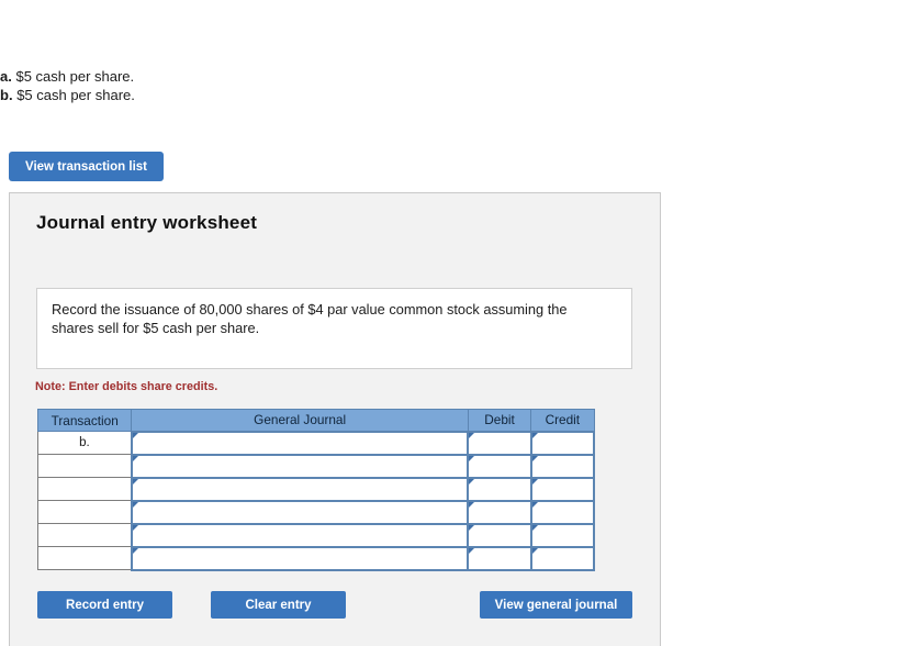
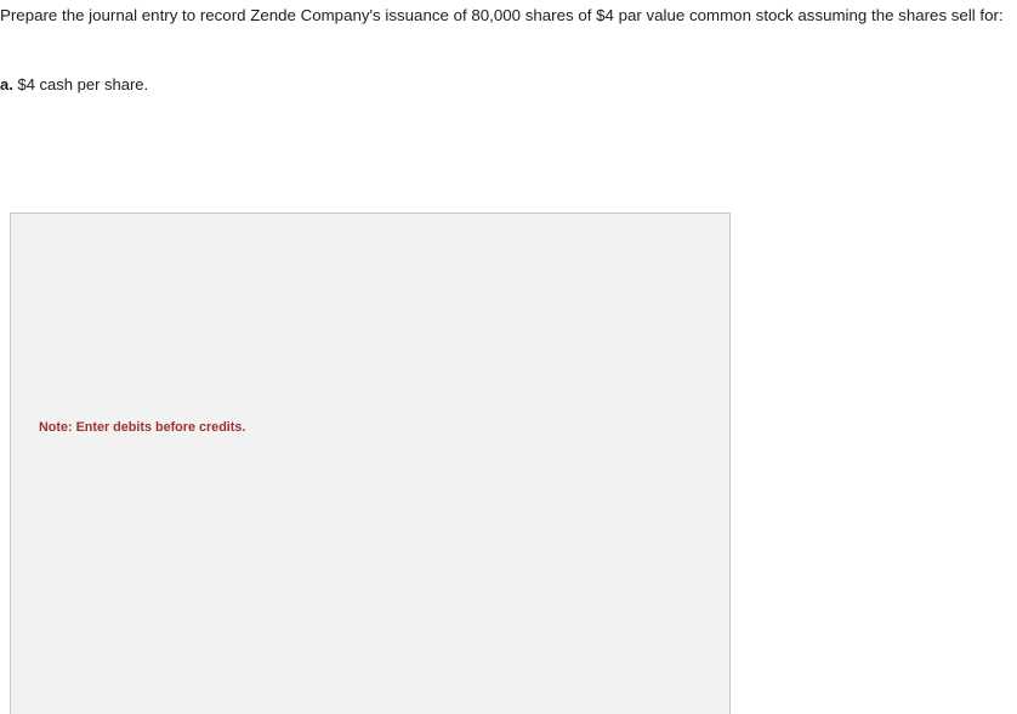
+ Prepare the journal entry to record Zende Company's issuance of 80,000 shares of $4 par value common stock assuming the shares sell for:
- a. $5 cash per share.
+ a. $4 cash per share.
- b. $5 cash per share.
- View transaction list
- Journal entry worksheet
- Record the issuance of 80,000 shares of $4 par value common stock assuming the shares sell for $5 cash per share.
- Note: Enter debits share credits.
+ Note: Enter debits before credits.
- Transaction	General Journal	Debit	Credit
- b.
- Record entry
- Clear entry
- View general journal
